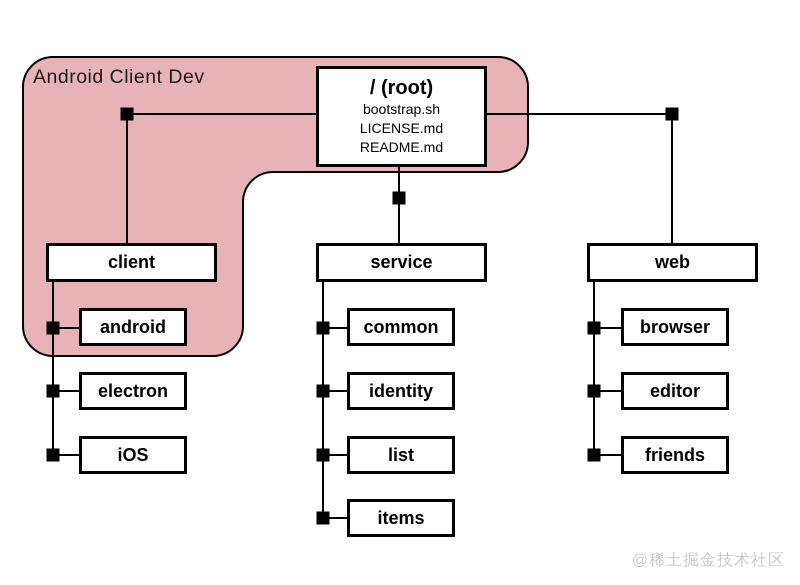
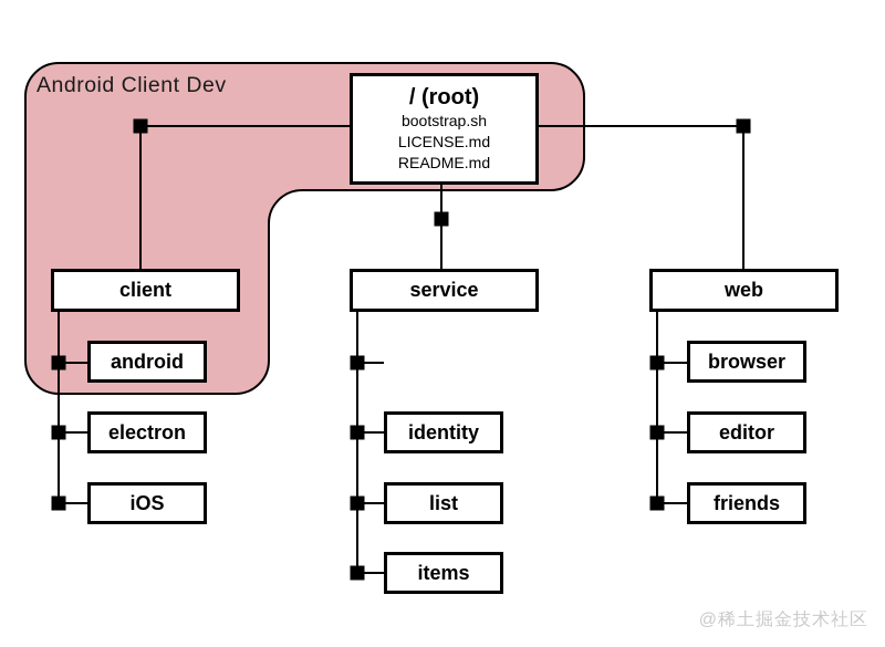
  Android Client Dev
  / (root)
  bootstrap.sh
  LICENSE.md
  README.md
  client
  service
  web
  android
  electron
  iOS
- common
  identity
  list
  items
  browser
  editor
  friends
  @稀土掘金技术社区
